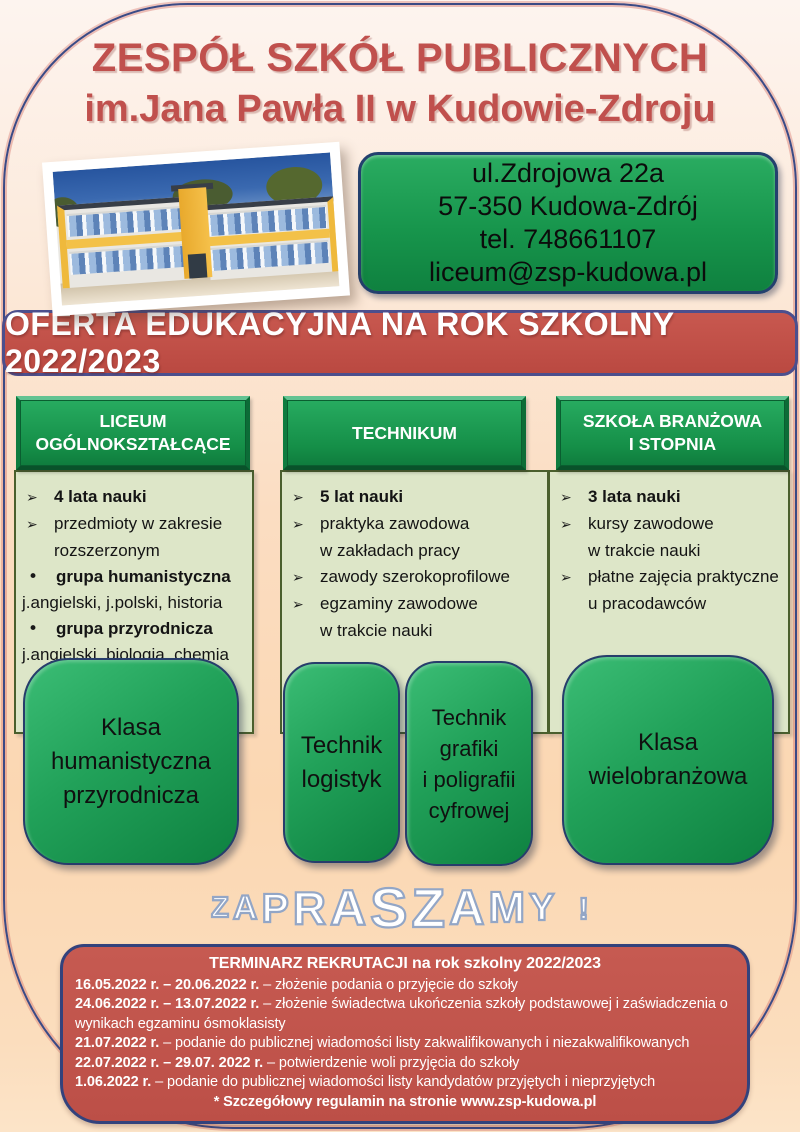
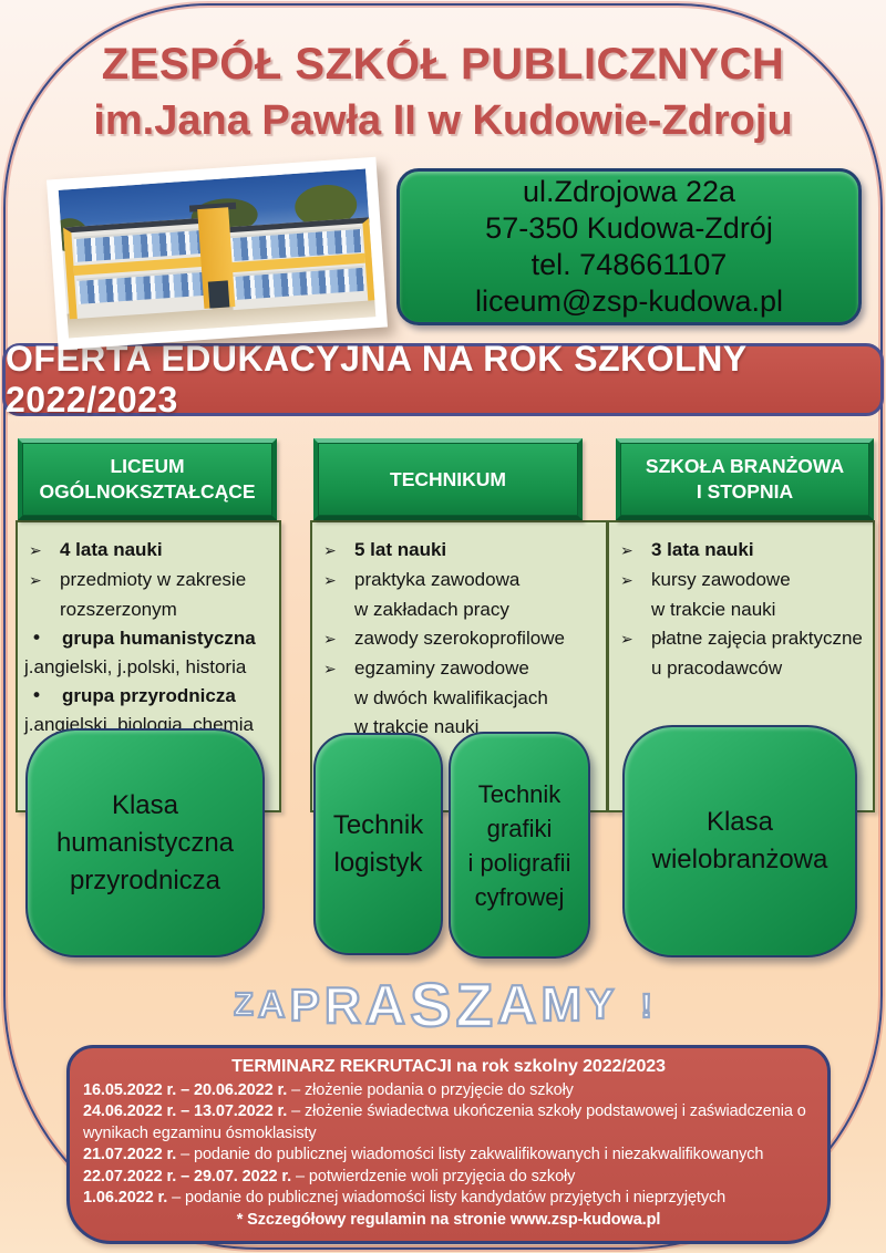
  ZESPÓŁ SZKÓŁ PUBLICZNYCH
  im.Jana Pawła II w Kudowie-Zdroju
  ul.Zdrojowa 22a
  57-350 Kudowa-Zdrój
  tel. 748661107
  liceum@zsp-kudowa.pl
  OFERTA EDUKACYJNA NA ROK SZKOLNY 2022/2023
  LICEUM
  OGÓLNOKSZTAŁCĄCE
  TECHNIKUM
  SZKOŁA BRANŻOWA
  I STOPNIA
  ➢
  4 lata nauki
  ➢
  przedmioty w zakresie
  rozszerzonym
  •
  grupa humanistyczna
  j.angielski, j.polski, historia
  •
  grupa przyrodnicza
  j.angielski, biologia, chemia
  ➢
  5 lat nauki
  ➢
  praktyka zawodowa
  w zakładach pracy
  ➢
  zawody szerokoprofilowe
  ➢
  egzaminy zawodowe
+ w dwóch kwalifikacjach
  w trakcie nauki
  ➢
  3 lata nauki
  ➢
  kursy zawodowe
  w trakcie nauki
  ➢
  płatne zajęcia praktyczne
  u pracodawców
  Klasa
  humanistyczna
  przyrodnicza
  Technik
  logistyk
  Technik
  grafiki
  i poligrafii
  cyfrowej
  Klasa
  wielobranżowa
  Z
  A
  P
  R
  A
  S
  Z
  A
  M
  Y
  !
  TERMINARZ REKRUTACJI na rok szkolny 2022/2023
  16.05.2022 r. – 20.06.2022 r. – złożenie podania o przyjęcie do szkoły
  24.06.2022 r. – 13.07.2022 r. – złożenie świadectwa ukończenia szkoły podstawowej i zaświadczenia o wynikach egzaminu ósmoklasisty
  21.07.2022 r. – podanie do publicznej wiadomości listy zakwalifikowanych i niezakwalifikowanych
  22.07.2022 r. – 29.07. 2022 r. – potwierdzenie woli przyjęcia do szkoły
  1.06.2022 r. – podanie do publicznej wiadomości listy kandydatów przyjętych i nieprzyjętych
  * Szczegółowy regulamin na stronie www.zsp-kudowa.pl
